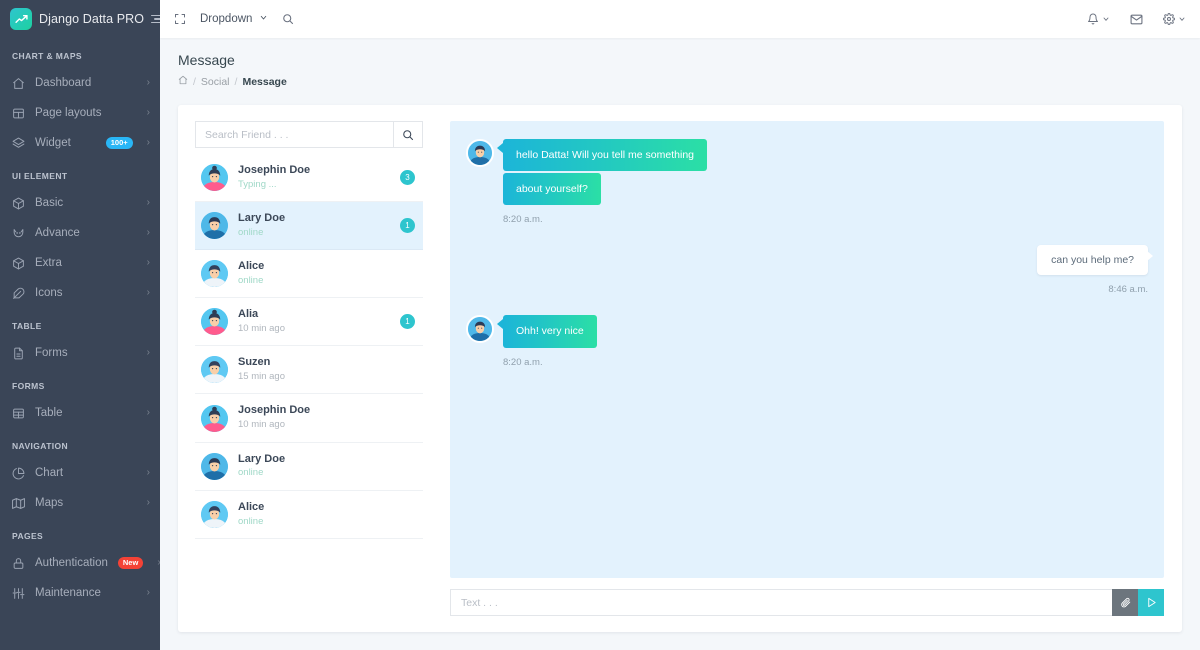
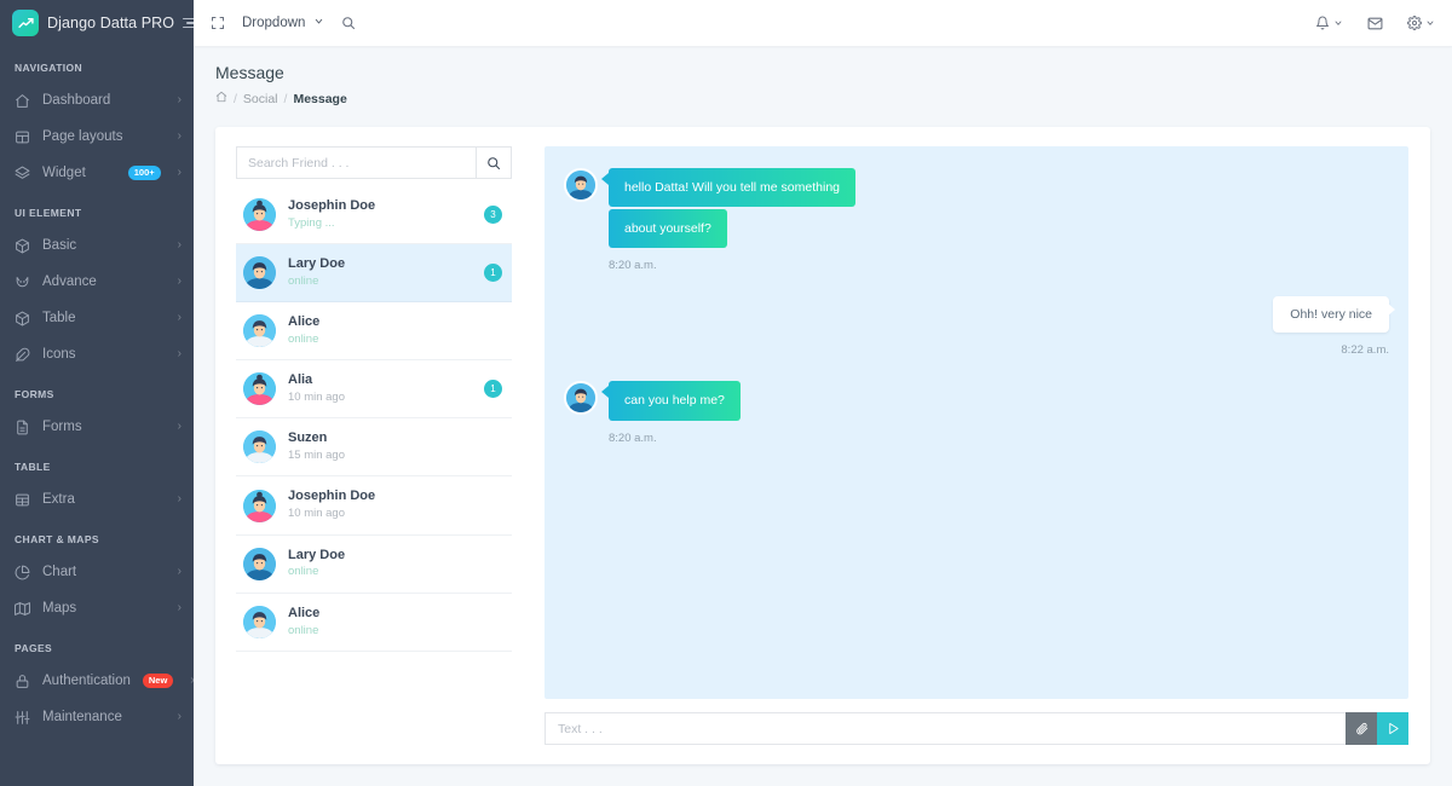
  Django Datta PRO
- CHART & MAPS
+ NAVIGATION
  Dashboard
  ›
  Page layouts
  ›
  Widget
  100+
  ›
  UI ELEMENT
  Basic
  ›
  Advance
  ›
- Extra
+ Table
  ›
  Icons
  ›
- TABLE
+ FORMS
  Forms
  ›
- FORMS
+ TABLE
- Table
+ Extra
  ›
- NAVIGATION
+ CHART & MAPS
  Chart
  ›
  Maps
  ›
  PAGES
  Authentication
  New
  ›
  Maintenance
  ›
  Dropdown
  Message
  /
  Social
  /
  Message
  Search Friend . . .
  Josephin Doe
  Typing ...
  3
  Lary Doe
  online
  1
  Alice
  online
  Alia
  10 min ago
  1
  Suzen
  15 min ago
  Josephin Doe
  10 min ago
  Lary Doe
  online
  Alice
  online
  hello Datta! Will you tell me something
  about yourself?
  8:20 a.m.
- can you help me?
+ Ohh! very nice
- 8:46 a.m.
+ 8:22 a.m.
- Ohh! very nice
+ can you help me?
  8:20 a.m.
  Text . . .
